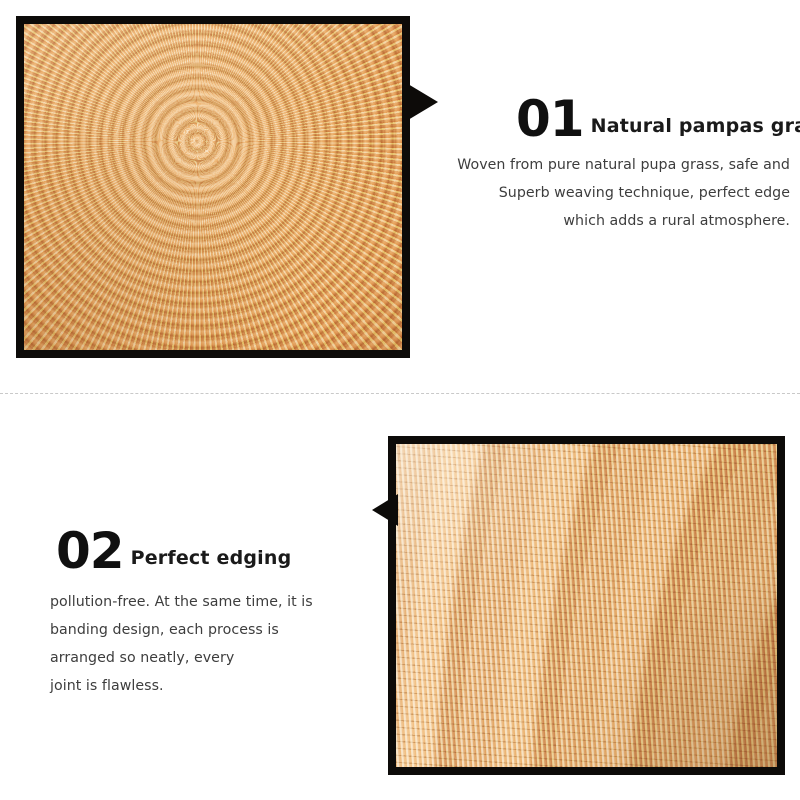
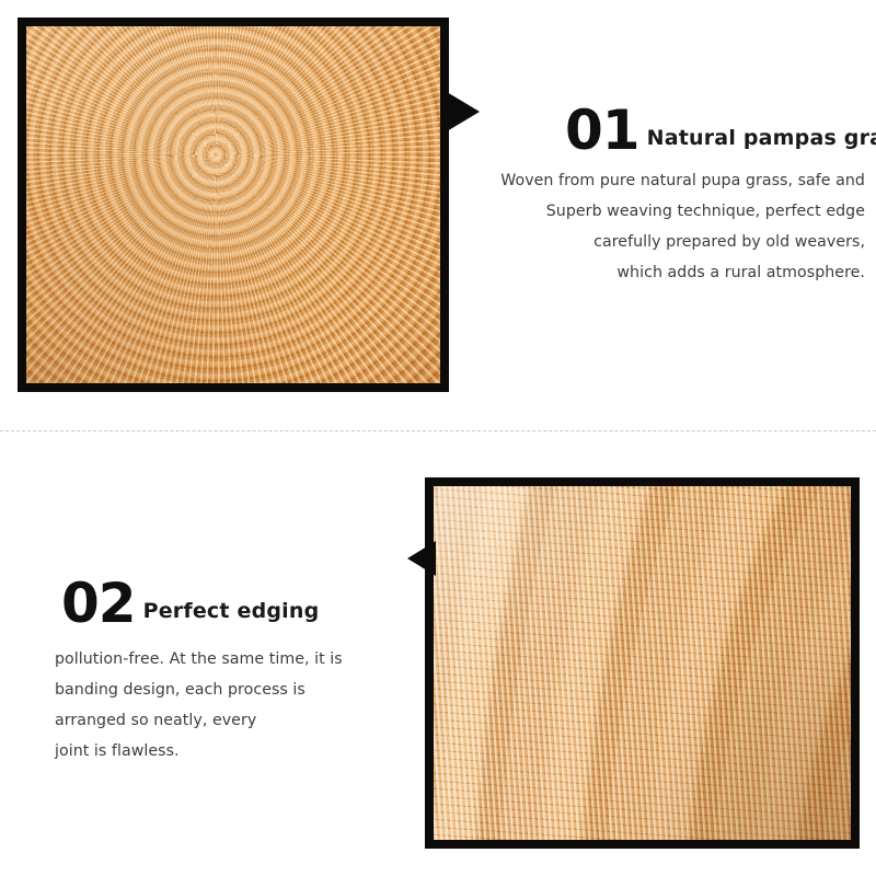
  01
  Natural pampas gr
  Woven from pure natural pupa grass, safe and
  Superb weaving technique, perfect edge
+ carefully prepared by old weavers,
  which adds a rural atmosphere.
  02
  Perfect edging
  pollution-free. At the same time, it is
  banding design, each process is
  arranged so neatly, every
  joint is flawless.
